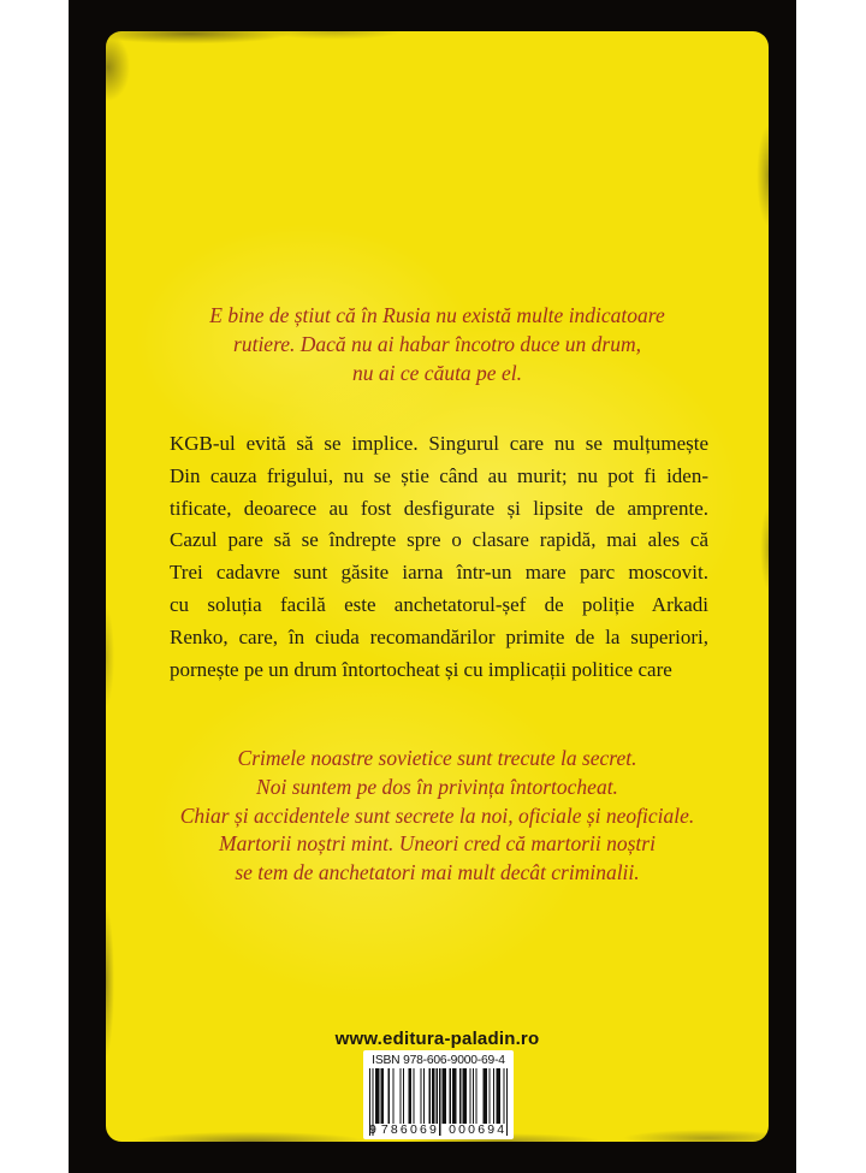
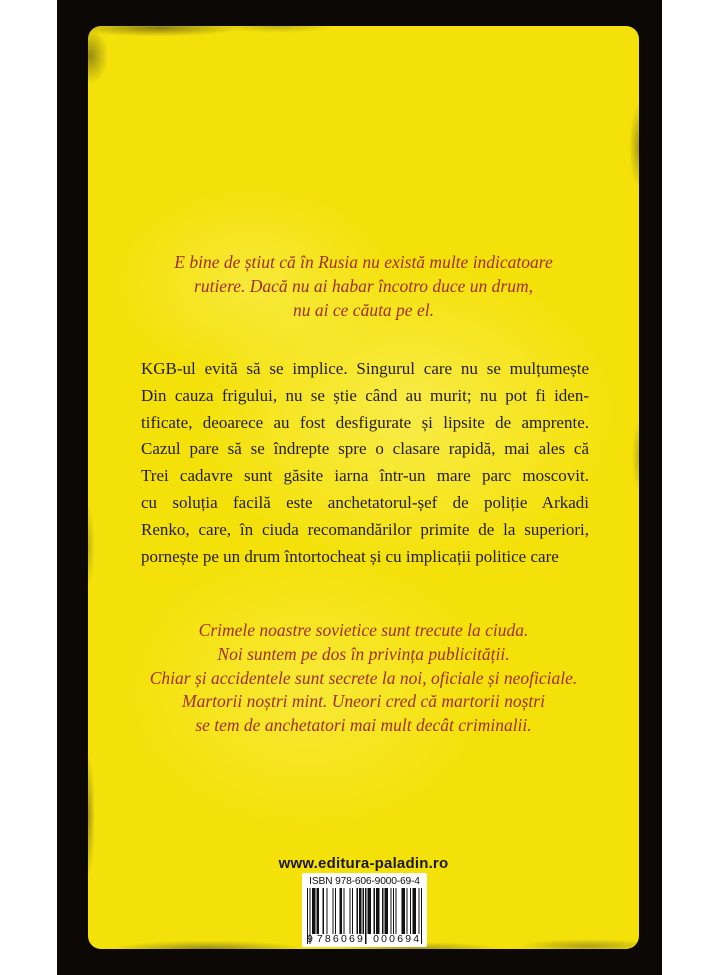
  E bine de știut că în Rusia nu există multe indicatoare
  rutiere. Dacă nu ai habar încotro duce un drum,
  nu ai ce căuta pe el.
  KGB-ul evită să se implice. Singurul care nu se mulțumește
  Din cauza frigului, nu se știe când au murit; nu pot fi iden-
  tificate, deoarece au fost desfigurate și lipsite de amprente.
  Cazul pare să se îndrepte spre o clasare rapidă, mai ales că
  Trei cadavre sunt găsite iarna într-un mare parc moscovit.
  cu soluția facilă este anchetatorul-șef de poliție Arkadi
  Renko, care, în ciuda recomandărilor primite de la superiori,
  pornește pe un drum întortocheat și cu implicații politice care
- Crimele noastre sovietice sunt trecute la secret.
+ Crimele noastre sovietice sunt trecute la ciuda.
- Noi suntem pe dos în privința întortocheat.
+ Noi suntem pe dos în privința publicității.
  Chiar și accidentele sunt secrete la noi, oficiale și neoficiale.
  Martorii noștri mint. Uneori cred că martorii noștri
  se tem de anchetatori mai mult decât criminalii.
  www.editura-paladin.ro
  ISBN 978-606-9000-69-4
  9
  786069
  000694
